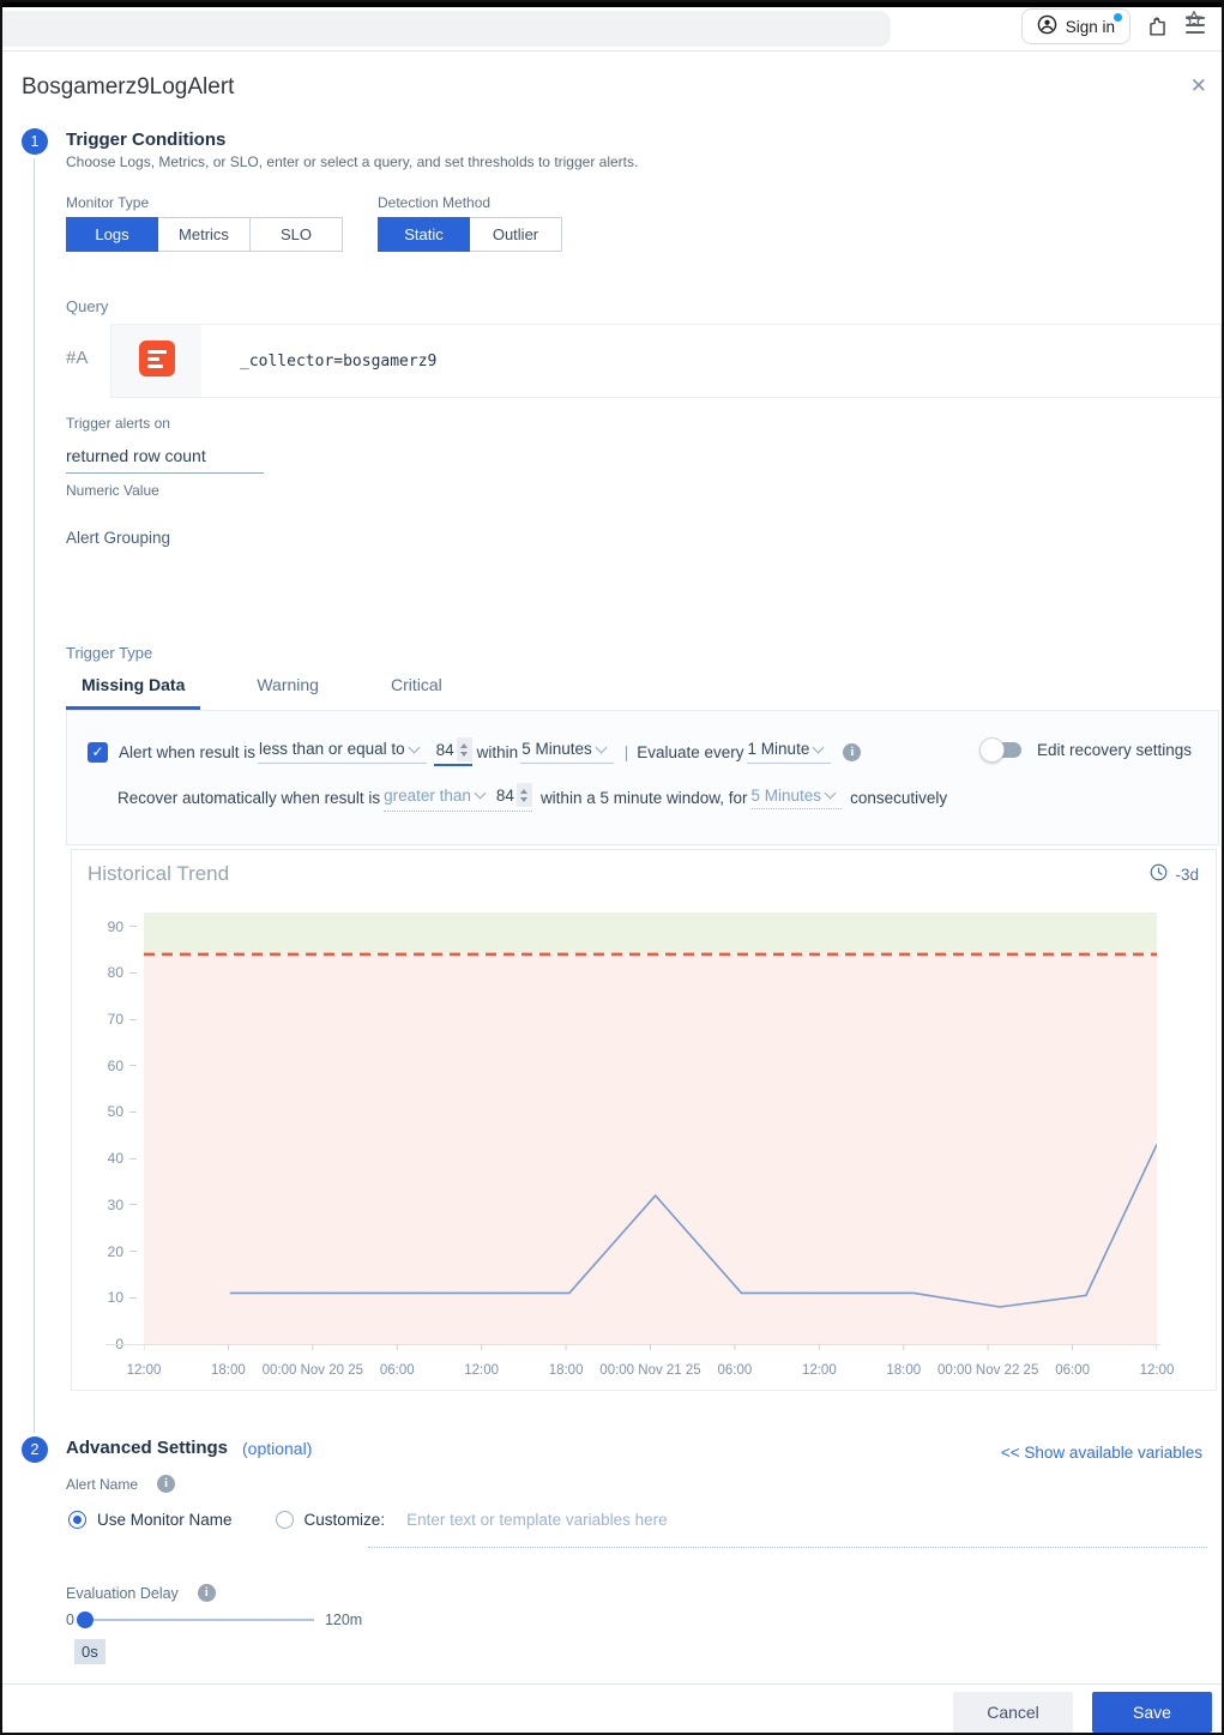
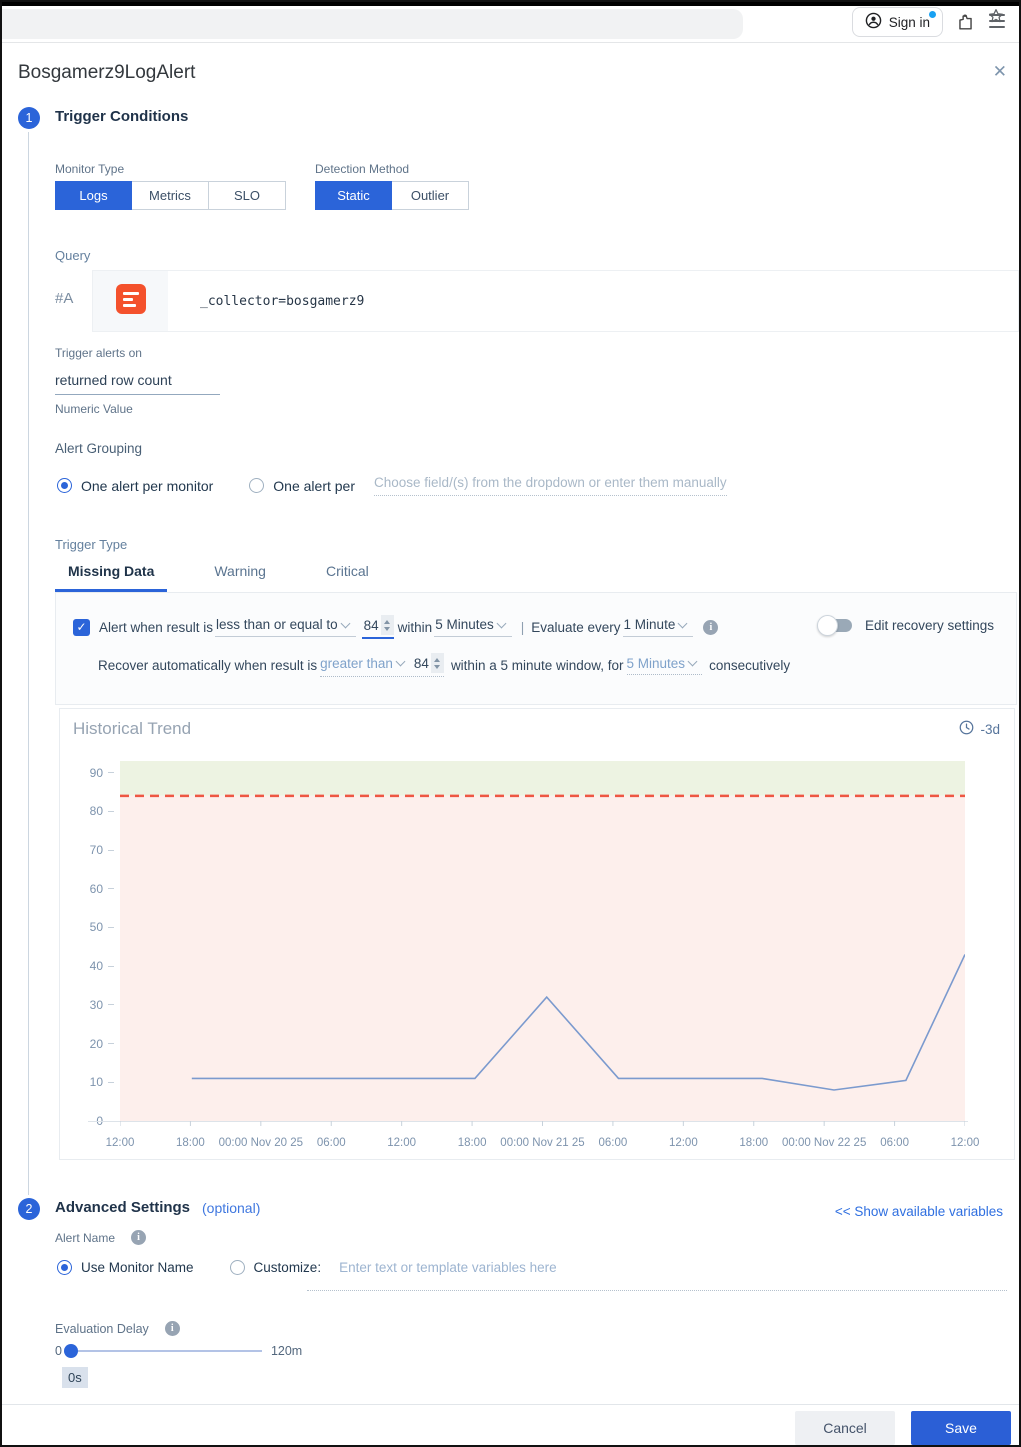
  Sign in
  Bosgamerz9LogAlert
  ✕
  1
  2
  Trigger Conditions
- Choose Logs, Metrics, or SLO, enter or select a query, and set thresholds to trigger alerts.
  Monitor Type
  Logs
  Metrics
  SLO
  Detection Method
  Static
  Outlier
  Query
  #A
  _collector=bosgamerz9
  Trigger alerts on
  returned row count
  Numeric Value
  Alert Grouping
+ One alert per monitor
+ One alert per
+ Choose field/(s) from the dropdown or enter them manually
  Trigger Type
  Missing Data
  Warning
  Critical
  ✓
  Alert when result is
  less than or equal to
  84
  within
  5 Minutes
  |
  Evaluate every
  1 Minute
  i
  Edit recovery settings
  Recover automatically when result is
  greater than
  84
  within a 5 minute window, for
  5 Minutes
  consecutively
  Historical Trend
  -3d
  90
  80
  70
  60
  50
  40
  30
  20
  10
  0
  12:00
  18:00
  00:00 Nov 20 25
  06:00
  12:00
  18:00
  00:00 Nov 21 25
  06:00
  12:00
  18:00
  00:00 Nov 22 25
  06:00
  12:00
  Advanced Settings
  (optional)
  << Show available variables
  Alert Name
  i
  Use Monitor Name
  Customize:
  Enter text or template variables here
  Evaluation Delay
  i
  0
  120m
  0s
  Cancel
  Save
